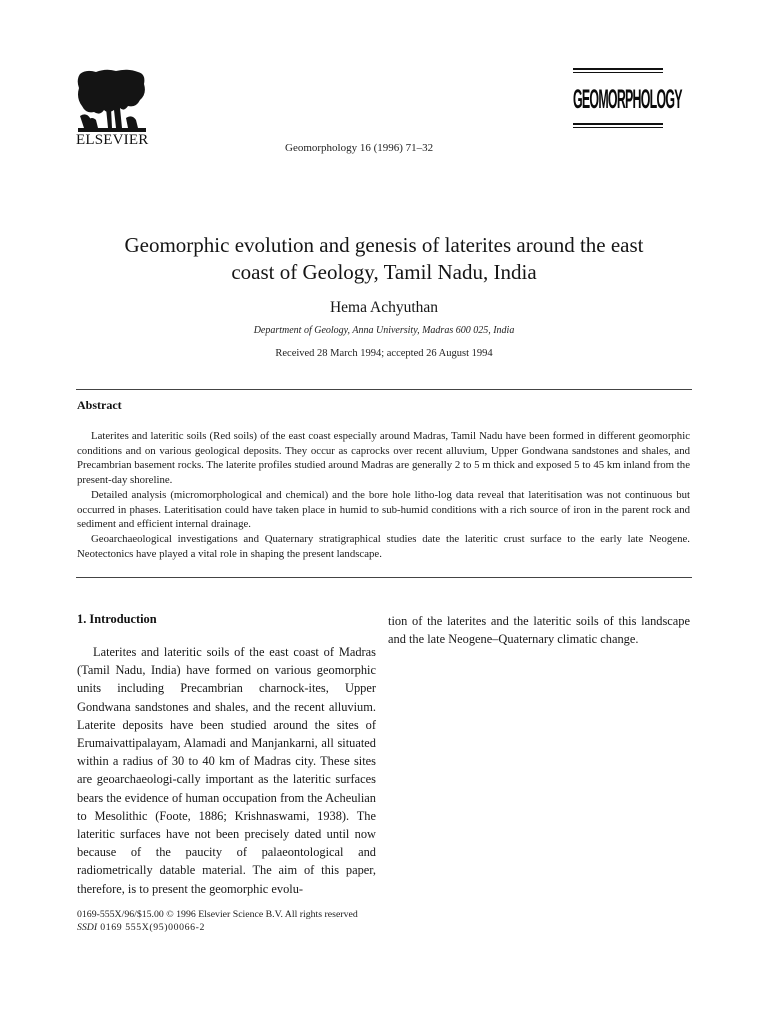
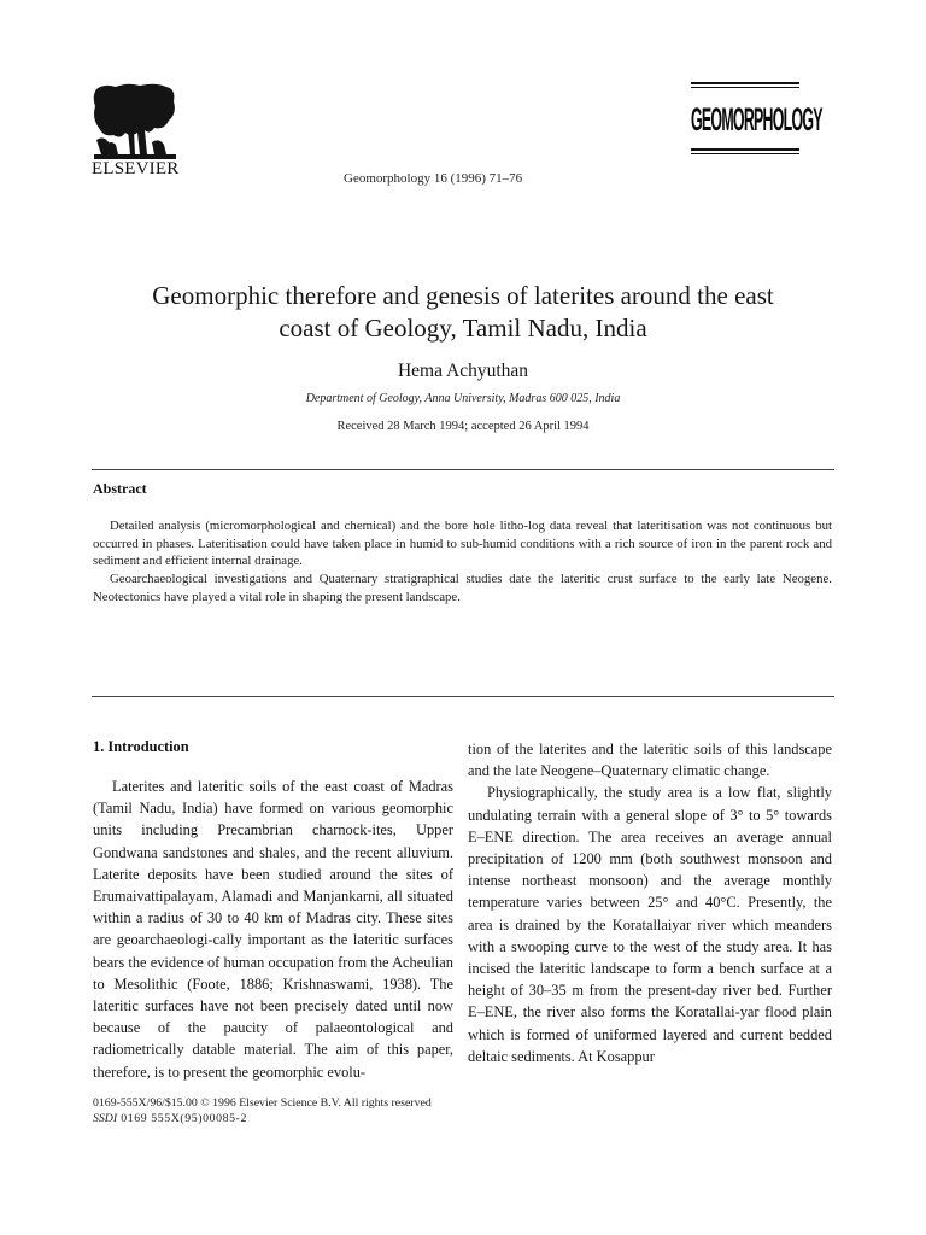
  ELSEVIER
- Geomorphology 16 (1996) 71–32
+ Geomorphology 16 (1996) 71–76
  GEOMORPHOLOGY
- Geomorphic evolution and genesis of laterites around the east
+ Geomorphic therefore and genesis of laterites around the east
  coast of Geology, Tamil Nadu, India
  Hema Achyuthan
  Department of Geology, Anna University, Madras 600 025, India
- Received 28 March 1994; accepted 26 August 1994
+ Received 28 March 1994; accepted 26 April 1994
  Abstract
- Laterites and lateritic soils (Red soils) of the east coast especially around Madras, Tamil Nadu have been formed in different geomorphic conditions and on various geological deposits. They occur as caprocks over recent alluvium, Upper Gondwana sandstones and shales, and Precambrian basement rocks. The laterite profiles studied around Madras are generally 2 to 5 m thick and exposed 5 to 45 km inland from the present-day shoreline.
  Detailed analysis (micromorphological and chemical) and the bore hole litho-log data reveal that lateritisation was not continuous but occurred in phases. Lateritisation could have taken place in humid to sub-humid conditions with a rich source of iron in the parent rock and sediment and efficient internal drainage.
  Geoarchaeological investigations and Quaternary stratigraphical studies date the lateritic crust surface to the early late Neogene. Neotectonics have played a vital role in shaping the present landscape.
  1. Introduction
  Laterites and lateritic soils of the east coast of Madras (Tamil Nadu, India) have formed on various geomorphic units including Precambrian charnock-ites, Upper Gondwana sandstones and shales, and the recent alluvium. Laterite deposits have been studied around the sites of Erumaivattipalayam, Alamadi and Manjankarni, all situated within a radius of 30 to 40 km of Madras city. These sites are geoarchaeologi-cally important as the lateritic surfaces bears the evidence of human occupation from the Acheulian to Mesolithic (Foote, 1886; Krishnaswami, 1938). The lateritic surfaces have not been precisely dated until now because of the paucity of palaeontological and radiometrically datable material. The aim of this paper, therefore, is to present the geomorphic evolu-
  tion of the laterites and the lateritic soils of this landscape and the late Neogene–Quaternary climatic change.
+ Physiographically, the study area is a low flat, slightly undulating terrain with a general slope of 3° to 5° towards E–ENE direction. The area receives an average annual precipitation of 1200 mm (both southwest monsoon and intense northeast monsoon) and the average monthly temperature varies between 25° and 40°C. Presently, the area is drained by the Koratallaiyar river which meanders with a swooping curve to the west of the study area. It has incised the lateritic landscape to form a bench surface at a height of 30–35 m from the present-day river bed. Further E–ENE, the river also forms the Koratallai-yar flood plain which is formed of uniformed layered and current bedded deltaic sediments. At Kosappur
  0169-555X/96/$15.00 © 1996 Elsevier Science B.V. All rights reserved
- SSDI 0169 555X(95)00066-2
+ SSDI 0169 555X(95)00085-2
